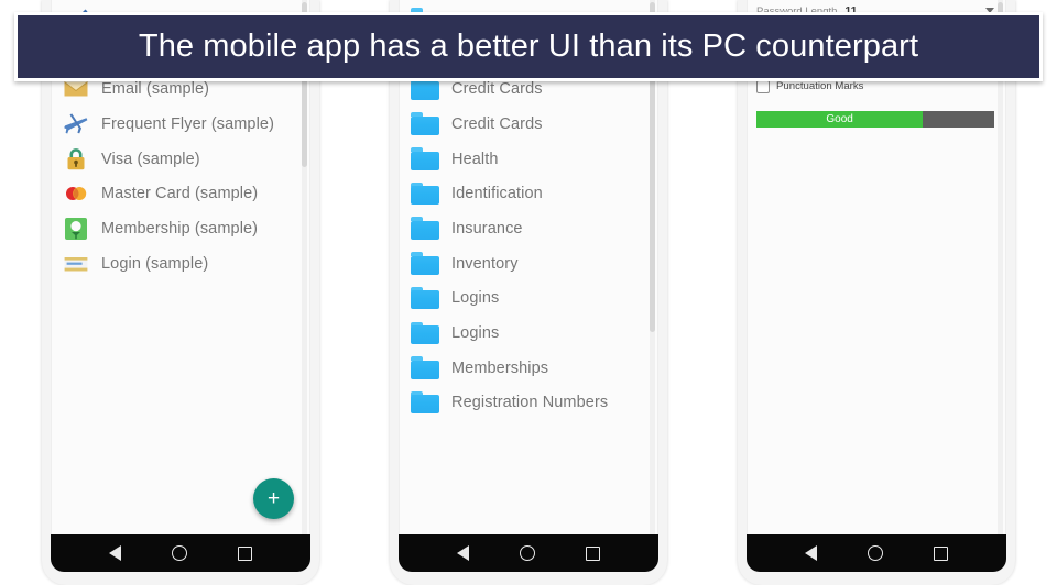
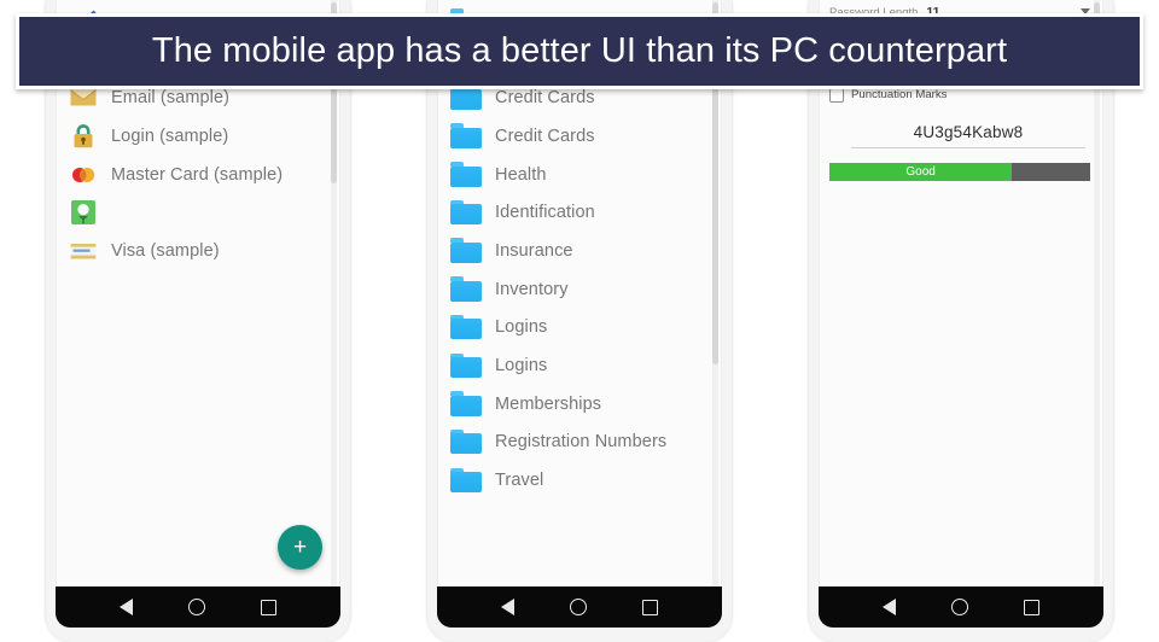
  Email (sample)
- Frequent Flyer (sample)
- Visa (sample)
+ Login (sample)
  Master Card (sample)
- Membership (sample)
- Login (sample)
+ Visa (sample)
  +
  Credit Cards
  Credit Cards
  Health
  Identification
  Insurance
  Inventory
  Logins
  Logins
  Memberships
  Registration Numbers
+ Travel
  11
  Punctuation Marks
+ 4U3g54Kabw8
  Good
  The mobile app has a better UI than its PC counterpart
